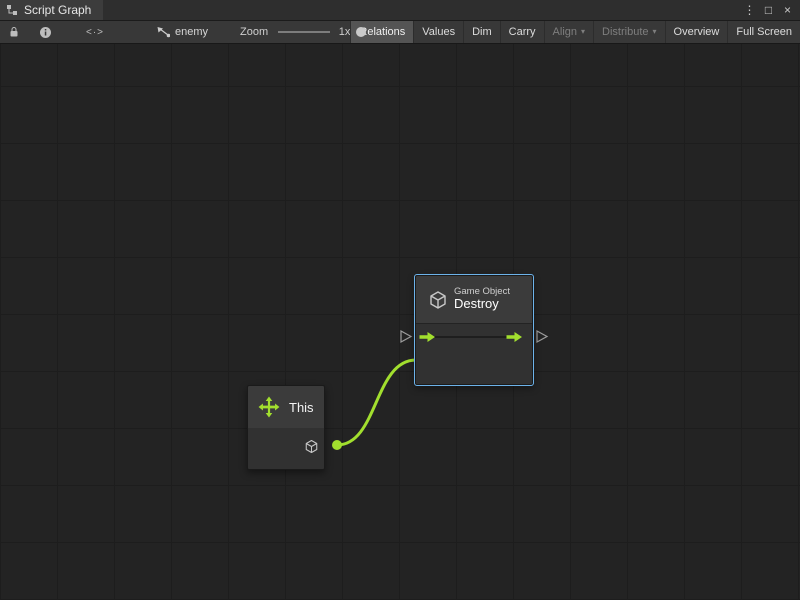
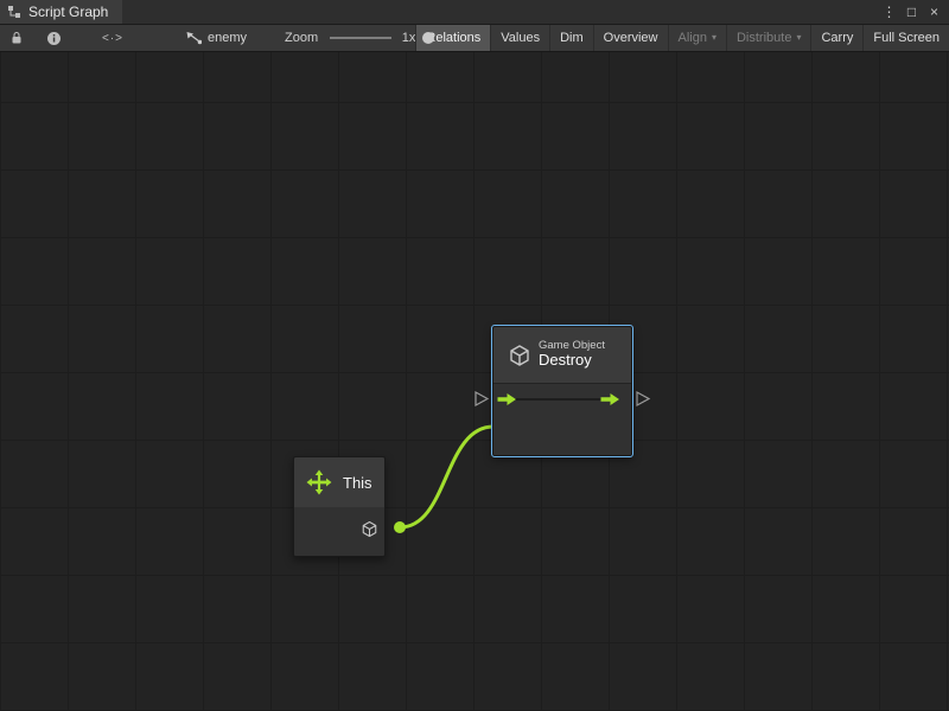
  Script Graph
  ⋮
  □
  ×
  <·>
  enemy
  Zoom
  1x
  elations
  Values
  Dim
- Carry
+ Overview
  Align
  ▾
  Distribute
  ▾
- Overview
+ Carry
  Full Screen
  This
  Game Object
  Destroy
